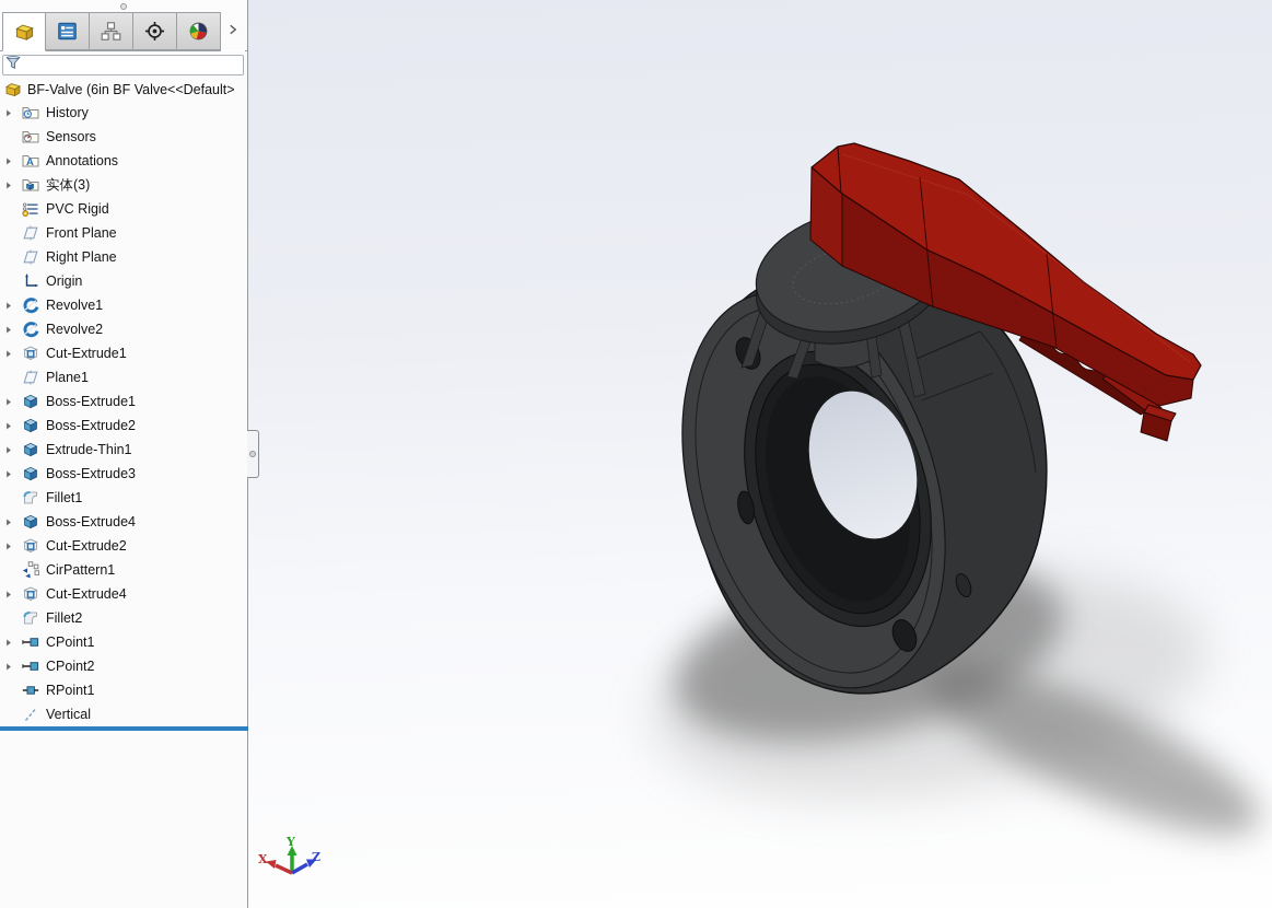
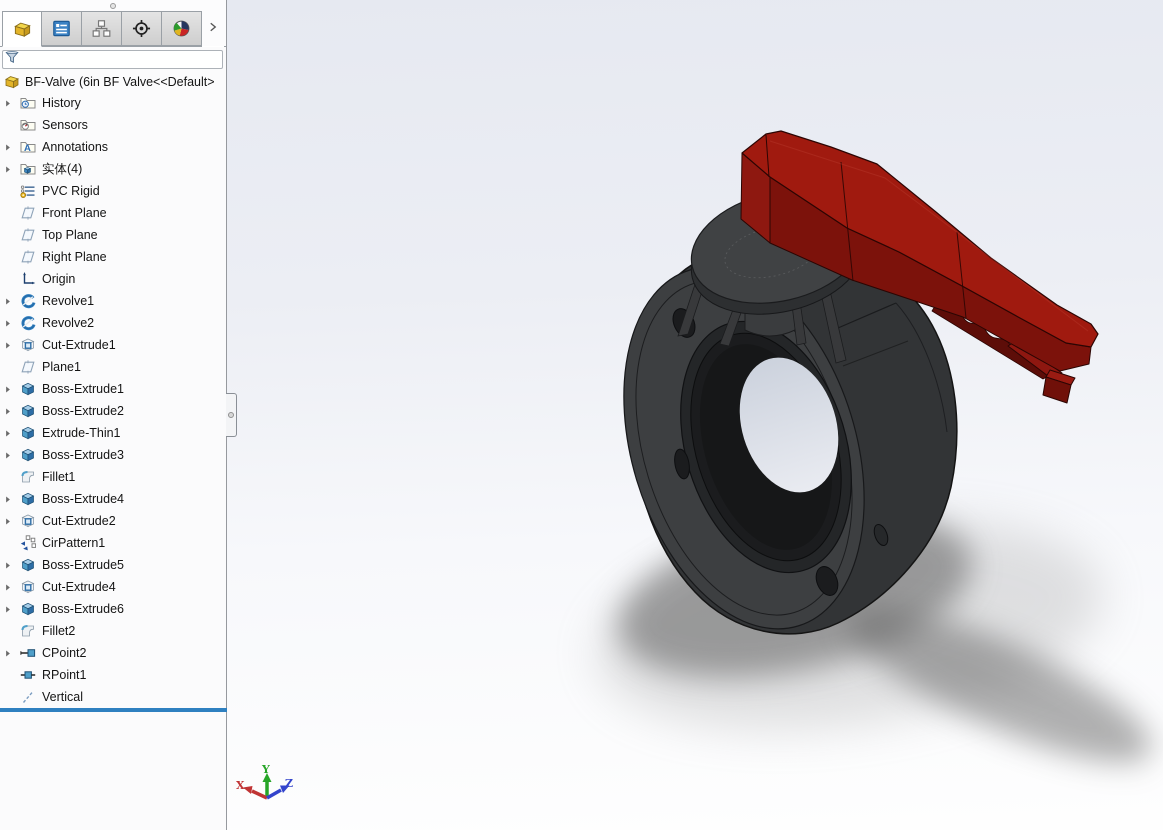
  X
  Y
  Z
  BF-Valve (6in BF Valve<<Default>
  History
  Sensors
  A
  Annotations
- 实体(3)
+ 实体(4)
  PVC Rigid
  Front Plane
+ Top Plane
  Right Plane
  Origin
  Revolve1
  Revolve2
  Cut-Extrude1
  Plane1
  Boss-Extrude1
  Boss-Extrude2
  Extrude-Thin1
  Boss-Extrude3
  Fillet1
  Boss-Extrude4
  Cut-Extrude2
  CirPattern1
+ Boss-Extrude5
  Cut-Extrude4
+ Boss-Extrude6
  Fillet2
- CPoint1
  CPoint2
  RPoint1
  Vertical
